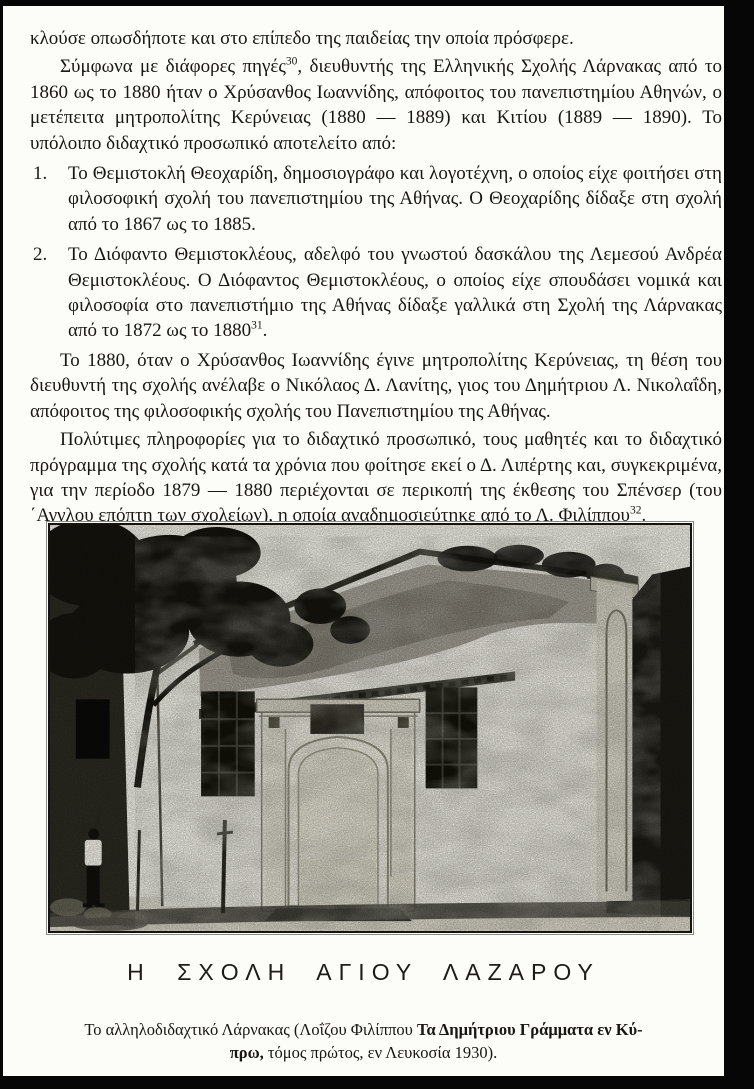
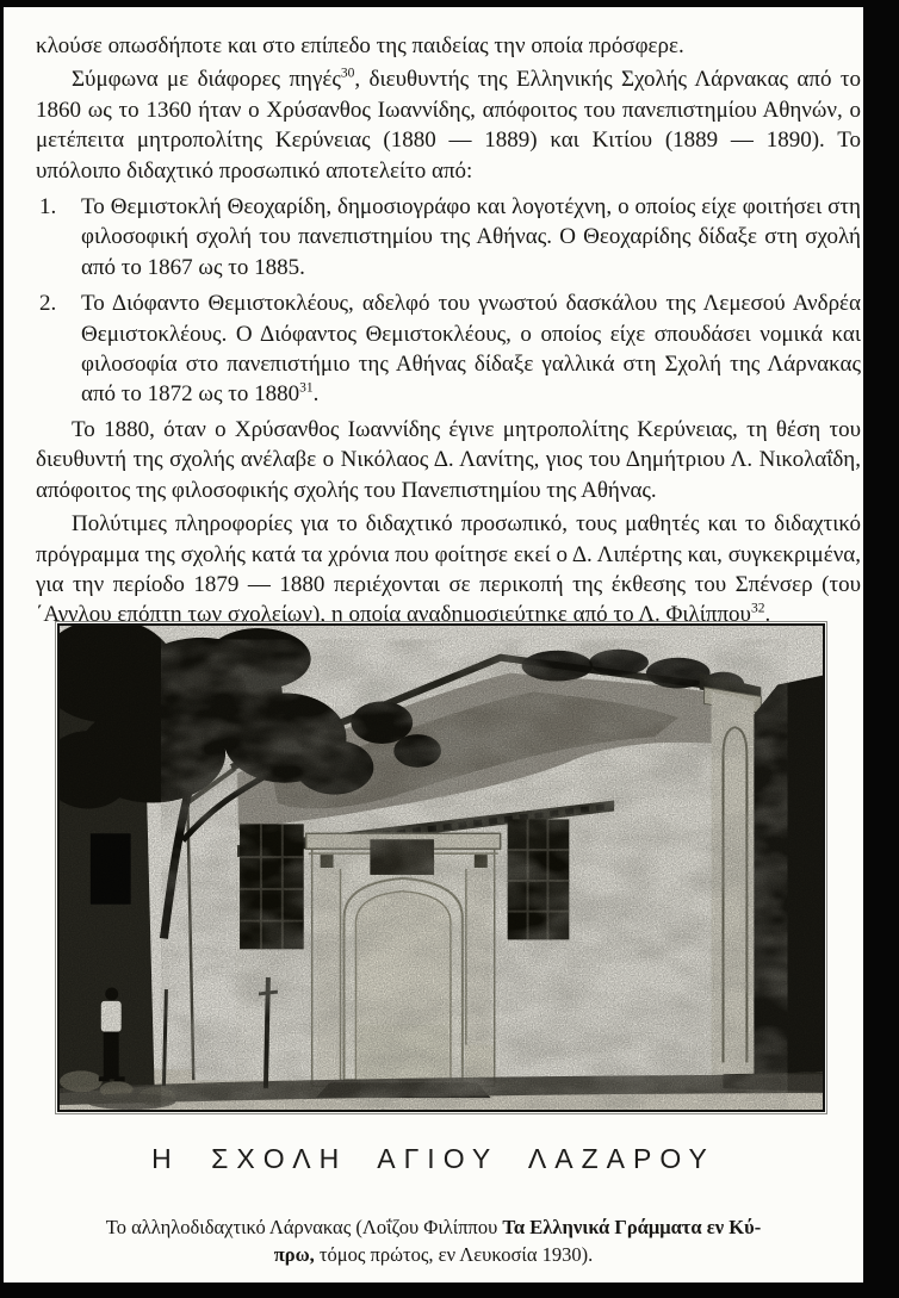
  κλούσε οπωσδήποτε και στο επίπεδο της παιδείας την οποία πρόσφερε.
- Σύμφωνα με διάφορες πηγές30, διευθυντής της Ελληνικής Σχολής Λάρνακας από το 1860 ως το 1880 ήταν ο Χρύσανθος Ιωαννίδης, απόφοιτος του πανεπιστημίου Αθηνών, ο μετέπειτα μητροπολίτης Κερύνειας (1880 — 1889) και Κιτίου (1889 — 1890). Το υπόλοιπο διδαχτικό προσωπικό αποτελείτο από:
+ Σύμφωνα με διάφορες πηγές30, διευθυντής της Ελληνικής Σχολής Λάρνακας από το 1860 ως το 1360 ήταν ο Χρύσανθος Ιωαννίδης, απόφοιτος του πανεπιστημίου Αθηνών, ο μετέπειτα μητροπολίτης Κερύνειας (1880 — 1889) και Κιτίου (1889 — 1890). Το υπόλοιπο διδαχτικό προσωπικό αποτελείτο από:
  1.
  Το Θεμιστοκλή Θεοχαρίδη, δημοσιογράφο και λογοτέχνη, ο οποίος είχε φοιτήσει στη φιλοσοφική σχολή του πανεπιστημίου της Αθήνας. Ο Θεοχαρίδης δίδαξε στη σχολή από το 1867 ως το 1885.
  2.
  Το Διόφαντο Θεμιστοκλέους, αδελφό του γνωστού δασκάλου της Λεμεσού Ανδρέα Θεμιστοκλέους. Ο Διόφαντος Θεμιστοκλέους, ο οποίος είχε σπουδάσει νομικά και φιλοσοφία στο πανεπιστήμιο της Αθήνας δίδαξε γαλλικά στη Σχολή της Λάρνακας από το 1872 ως το 188031.
  Το 1880, όταν ο Χρύσανθος Ιωαννίδης έγινε μητροπολίτης Κερύνειας, τη θέση του διευθυντή της σχολής ανέλαβε ο Νικόλαος Δ. Λανίτης, γιος του Δημήτριου Λ. Νικολαΐδη, απόφοιτος της φιλοσοφικής σχολής του Πανεπιστημίου της Αθήνας.
  Πολύτιμες πληροφορίες για το διδαχτικό προσωπικό, τους μαθητές και το διδαχτικό πρόγραμμα της σχολής κατά τα χρόνια που φοίτησε εκεί ο Δ. Λιπέρτης και, συγκεκριμένα, για την περίοδο 1879 — 1880 περιέχονται σε περικοπή της έκθεσης του Σπένσερ (του ΄Αγγλου επόπτη των σχολείων), η οποία αναδημοσιεύτηκε από το Λ. Φιλίππου32.
  Η ΣΧΟΛΗ ΑΓΙΟΥ ΛΑΖΑΡΟΥ
- Το αλληλοδιδαχτικό Λάρνακας (Λοΐζου Φιλίππου Τα Δημήτριου Γράμματα εν Κύ-
+ Το αλληλοδιδαχτικό Λάρνακας (Λοΐζου Φιλίππου Τα Ελληνικά Γράμματα εν Κύ-
  πρω, τόμος πρώτος, εν Λευκοσία 1930).
